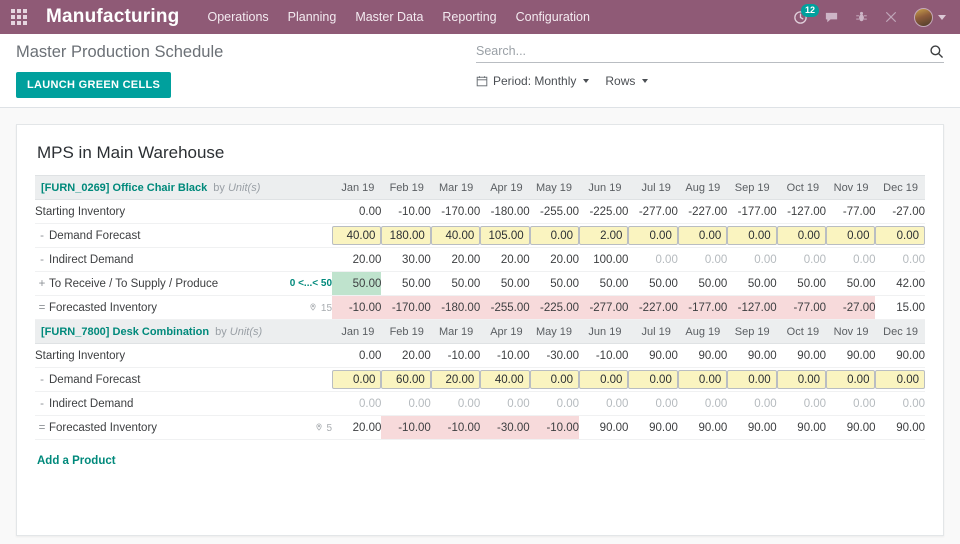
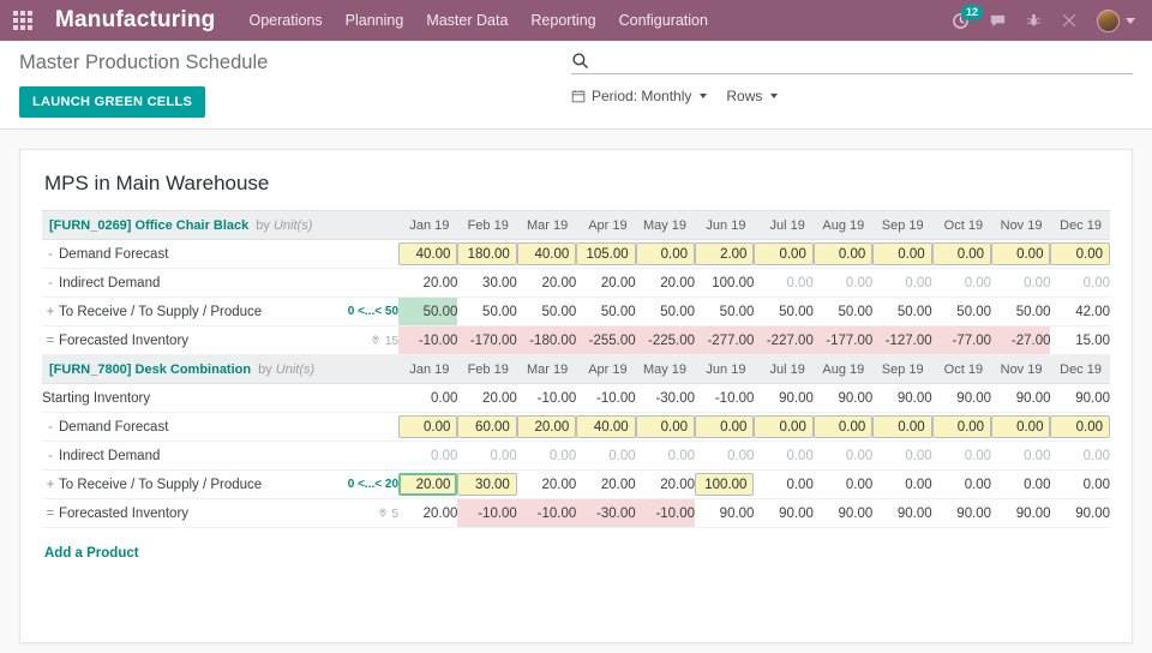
  Manufacturing
  Operations
  Planning
  Master Data
  Reporting
  Configuration
  12
  Master Production Schedule
  LAUNCH GREEN CELLS
- Search...
  Period: Monthly
  Rows
  MPS in Main Warehouse
  [FURN_0269] Office Chair Black by Unit(s)	Jan 19	Feb 19	Mar 19	Apr 19	May 19	Jun 19	Jul 19	Aug 19	Sep 19	Oct 19	Nov 19	Dec 19
- Starting Inventory		0.00	-10.00	-170.00	-180.00	-255.00	-225.00	-277.00	-227.00	-177.00	-127.00	-77.00	-27.00
  - Demand Forecast		40.00	180.00	40.00	105.00	0.00	2.00	0.00	0.00	0.00	0.00	0.00	0.00
  - Indirect Demand		20.00	30.00	20.00	20.00	20.00	100.00	0.00	0.00	0.00	0.00	0.00	0.00
  + To Receive / To Supply / Produce	0 <...< 50	50.00	50.00	50.00	50.00	50.00	50.00	50.00	50.00	50.00	50.00	50.00	42.00
  = Forecasted Inventory	15	-10.00	-170.00	-180.00	-255.00	-225.00	-277.00	-227.00	-177.00	-127.00	-77.00	-27.00	15.00
  [FURN_7800] Desk Combination by Unit(s)	Jan 19	Feb 19	Mar 19	Apr 19	May 19	Jun 19	Jul 19	Aug 19	Sep 19	Oct 19	Nov 19	Dec 19
  Starting Inventory		0.00	20.00	-10.00	-10.00	-30.00	-10.00	90.00	90.00	90.00	90.00	90.00	90.00
  - Demand Forecast		0.00	60.00	20.00	40.00	0.00	0.00	0.00	0.00	0.00	0.00	0.00	0.00
  - Indirect Demand		0.00	0.00	0.00	0.00	0.00	0.00	0.00	0.00	0.00	0.00	0.00	0.00
+ + To Receive / To Supply / Produce	0 <...< 20	20.00	30.00	20.00	20.00	20.00	100.00	0.00	0.00	0.00	0.00	0.00	0.00
  = Forecasted Inventory	5	20.00	-10.00	-10.00	-30.00	-10.00	90.00	90.00	90.00	90.00	90.00	90.00	90.00
  Add a Product
